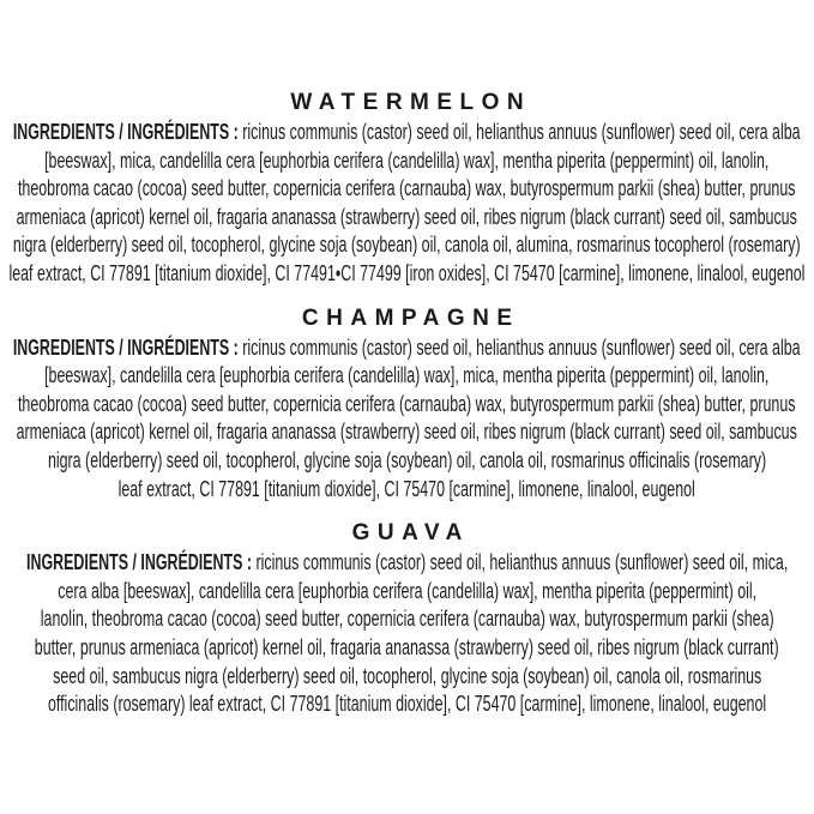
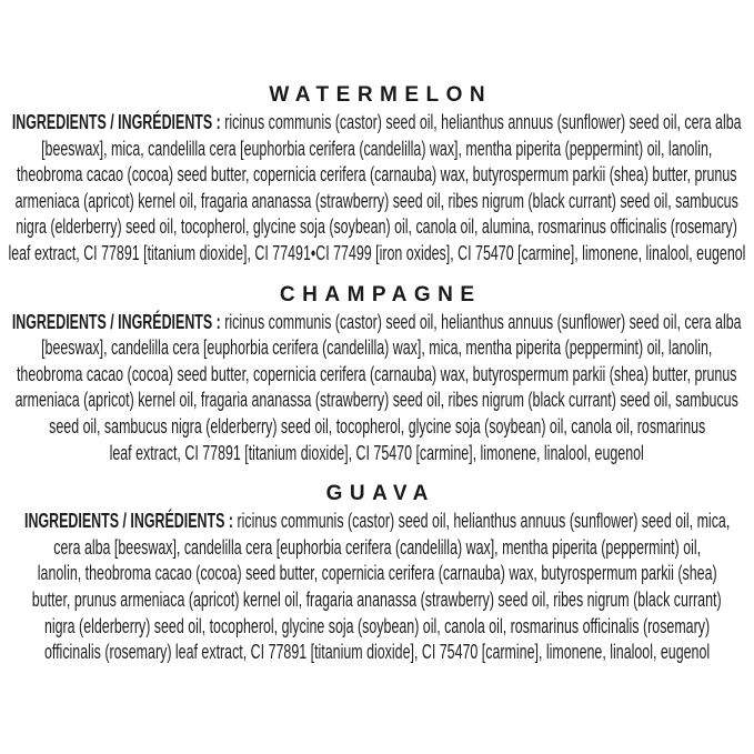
  WATERMELON
  INGREDIENTS / INGRÉDIENTS : ricinus communis (castor) seed oil, helianthus annuus (sunflower) seed oil, cera alba
  [beeswax], mica, candelilla cera [euphorbia cerifera (candelilla) wax], mentha piperita (peppermint) oil, lanolin,
  theobroma cacao (cocoa) seed butter, copernicia cerifera (carnauba) wax, butyrospermum parkii (shea) butter, prunus
  armeniaca (apricot) kernel oil, fragaria ananassa (strawberry) seed oil, ribes nigrum (black currant) seed oil, sambucus
- nigra (elderberry) seed oil, tocopherol, glycine soja (soybean) oil, canola oil, alumina, rosmarinus tocopherol (rosemary)
+ nigra (elderberry) seed oil, tocopherol, glycine soja (soybean) oil, canola oil, alumina, rosmarinus officinalis (rosemary)
  leaf extract, CI 77891 [titanium dioxide], CI 77491•CI 77499 [iron oxides], CI 75470 [carmine], limonene, linalool, eugenol
  CHAMPAGNE
  INGREDIENTS / INGRÉDIENTS : ricinus communis (castor) seed oil, helianthus annuus (sunflower) seed oil, cera alba
  [beeswax], candelilla cera [euphorbia cerifera (candelilla) wax], mica, mentha piperita (peppermint) oil, lanolin,
  theobroma cacao (cocoa) seed butter, copernicia cerifera (carnauba) wax, butyrospermum parkii (shea) butter, prunus
  armeniaca (apricot) kernel oil, fragaria ananassa (strawberry) seed oil, ribes nigrum (black currant) seed oil, sambucus
- nigra (elderberry) seed oil, tocopherol, glycine soja (soybean) oil, canola oil, rosmarinus officinalis (rosemary)
+ seed oil, sambucus nigra (elderberry) seed oil, tocopherol, glycine soja (soybean) oil, canola oil, rosmarinus
  leaf extract, CI 77891 [titanium dioxide], CI 75470 [carmine], limonene, linalool, eugenol
  GUAVA
  INGREDIENTS / INGRÉDIENTS : ricinus communis (castor) seed oil, helianthus annuus (sunflower) seed oil, mica,
  cera alba [beeswax], candelilla cera [euphorbia cerifera (candelilla) wax], mentha piperita (peppermint) oil,
  lanolin, theobroma cacao (cocoa) seed butter, copernicia cerifera (carnauba) wax, butyrospermum parkii (shea)
  butter, prunus armeniaca (apricot) kernel oil, fragaria ananassa (strawberry) seed oil, ribes nigrum (black currant)
- seed oil, sambucus nigra (elderberry) seed oil, tocopherol, glycine soja (soybean) oil, canola oil, rosmarinus
+ nigra (elderberry) seed oil, tocopherol, glycine soja (soybean) oil, canola oil, rosmarinus officinalis (rosemary)
  officinalis (rosemary) leaf extract, CI 77891 [titanium dioxide], CI 75470 [carmine], limonene, linalool, eugenol
